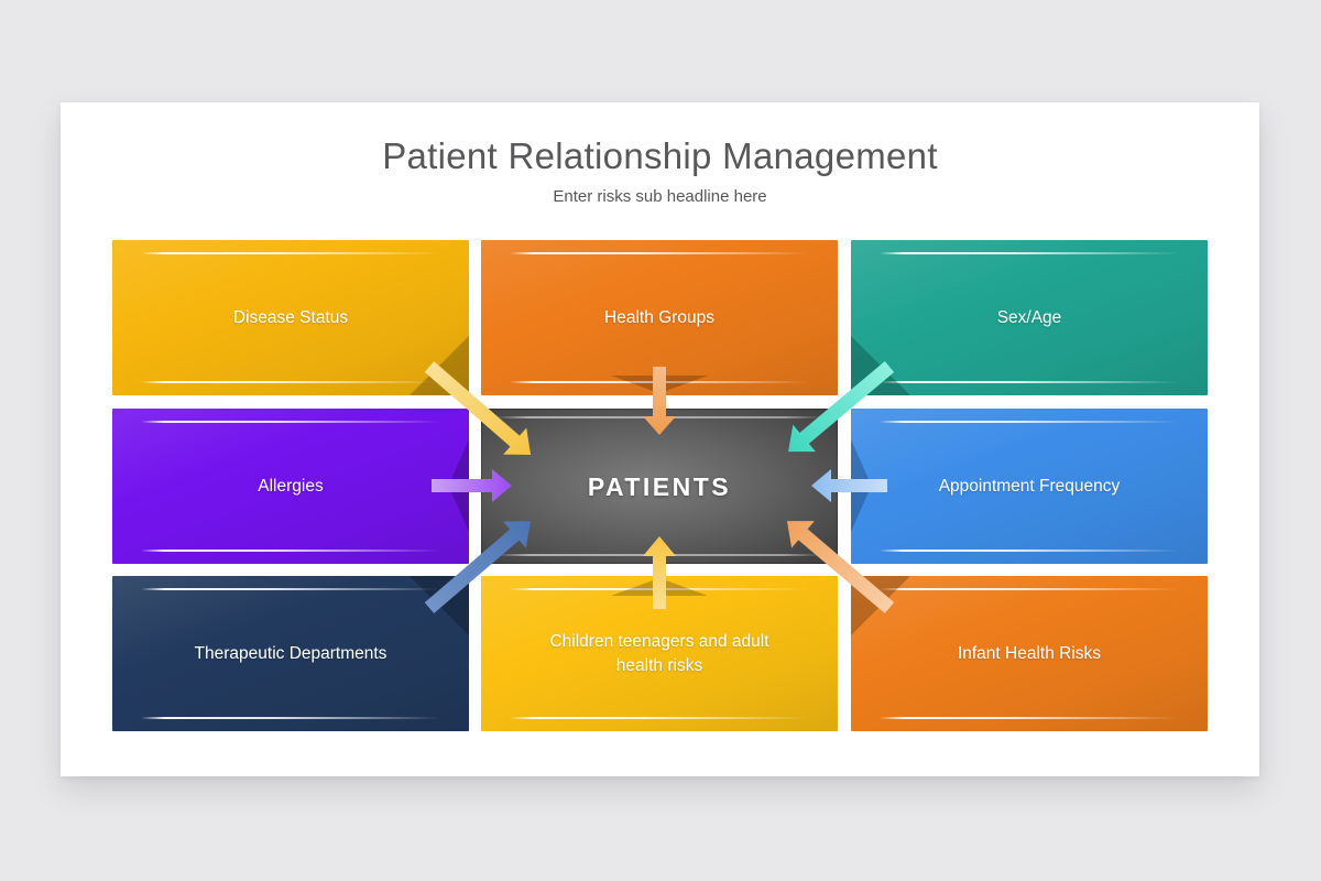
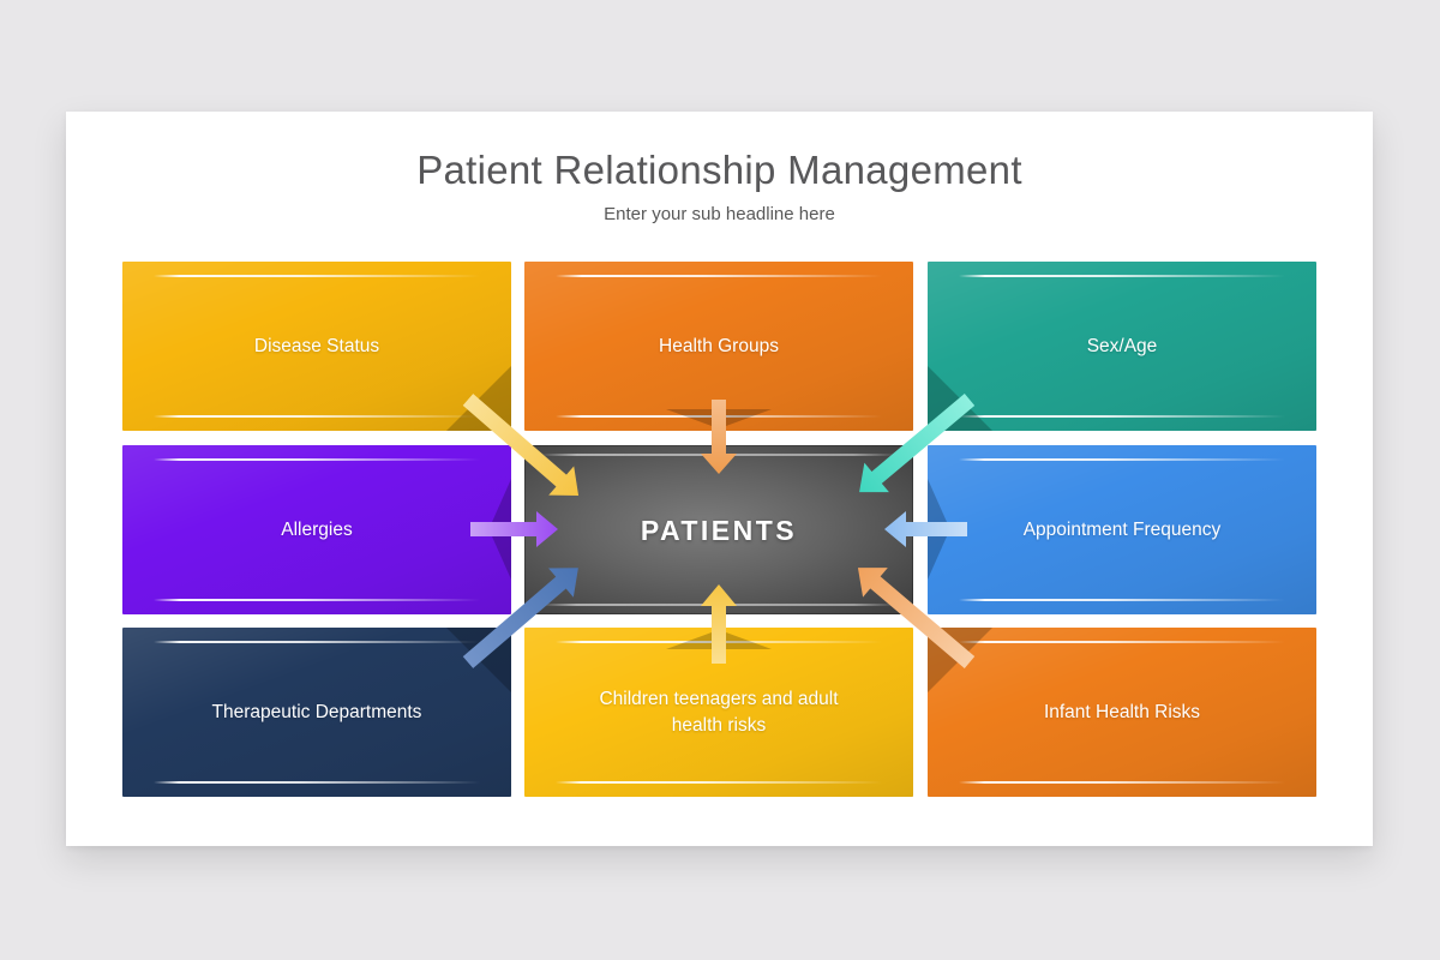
  Patient Relationship Management
- Enter risks sub headline here
+ Enter your sub headline here
  Disease Status
  Health Groups
  Sex/Age
  Allergies
  PATIENTS
  Appointment Frequency
  Therapeutic Departments
  Children teenagers and adult health risks
  Infant Health Risks
